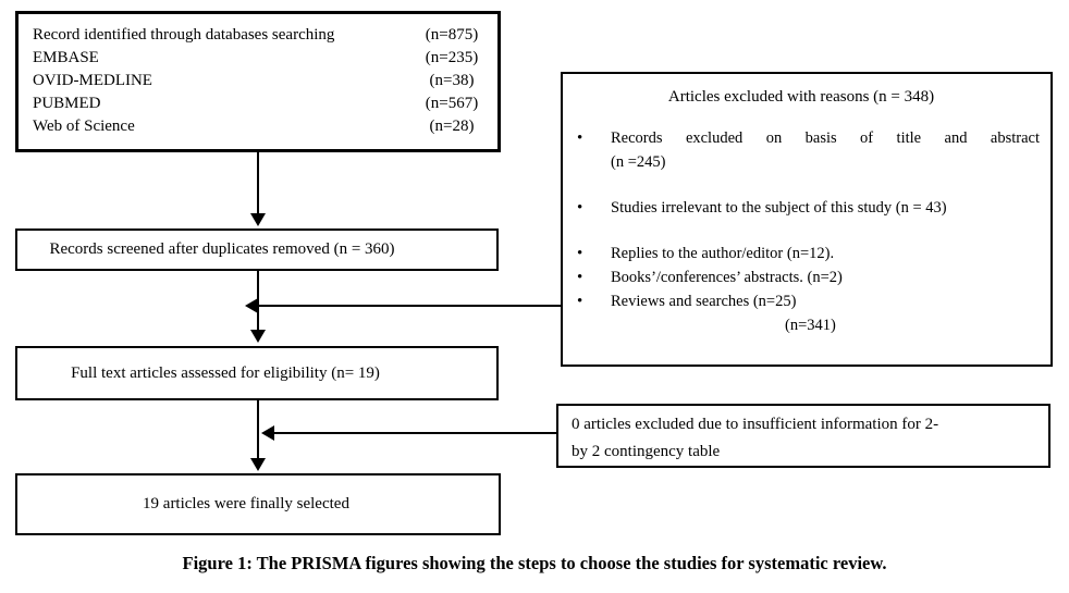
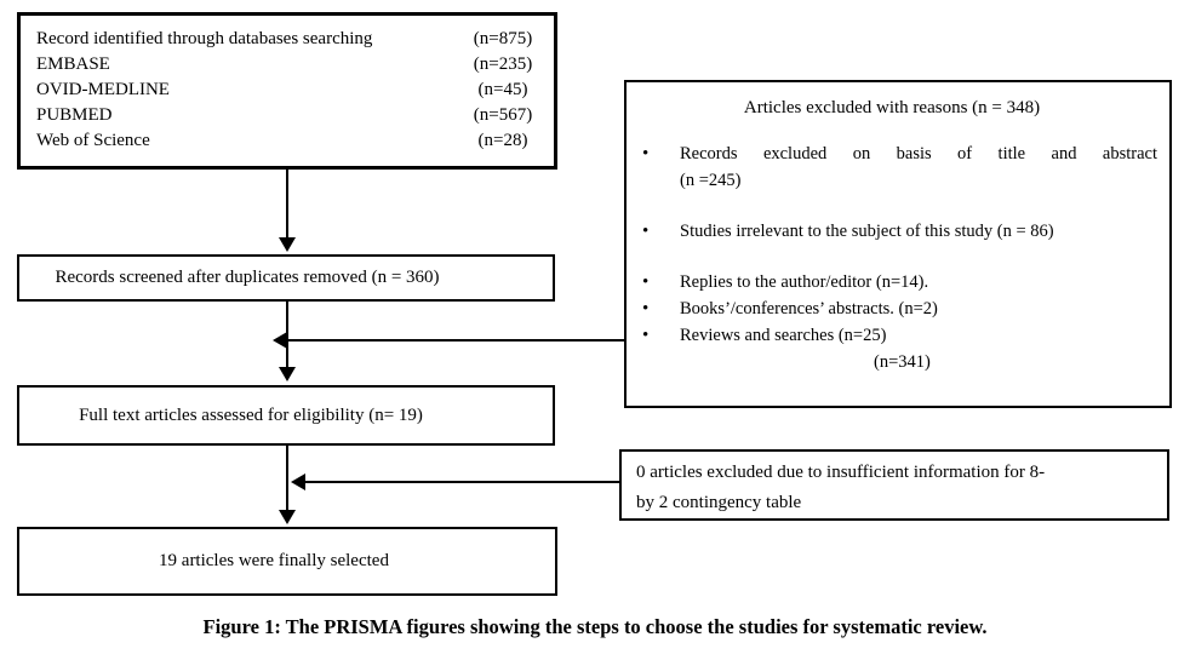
  Record identified through databases searching
  (n=875)
  EMBASE
  (n=235)
  OVID-MEDLINE
- (n=38)
+ (n=45)
  PUBMED
  (n=567)
  Web of Science
  (n=28)
  Articles excluded with reasons (n = 348)
  Records excluded on basis of title and abstract
  (n =245)
- Studies irrelevant to the subject of this study (n = 43)
+ Studies irrelevant to the subject of this study (n = 86)
- Replies to the author/editor (n=12).
+ Replies to the author/editor (n=14).
  Books’/conferences’ abstracts. (n=2)
  Reviews and searches (n=25)
  (n=341)
  Records screened after duplicates removed (n = 360)
  Full text articles assessed for eligibility (n= 19)
- 0 articles excluded due to insufficient information for 2-
+ 0 articles excluded due to insufficient information for 8-
  by 2 contingency table
  19 articles were finally selected
  Figure 1: The PRISMA figures showing the steps to choose the studies for systematic review.
